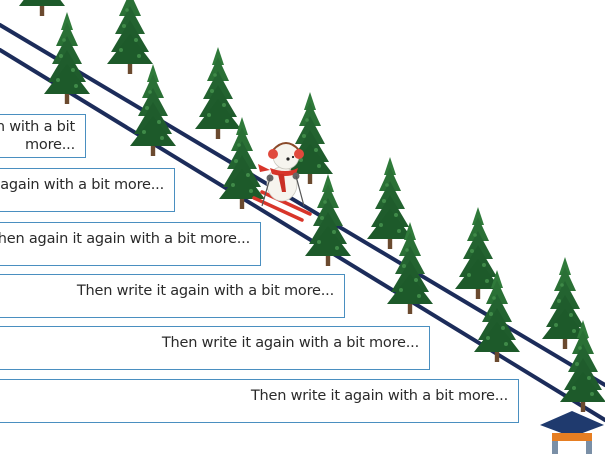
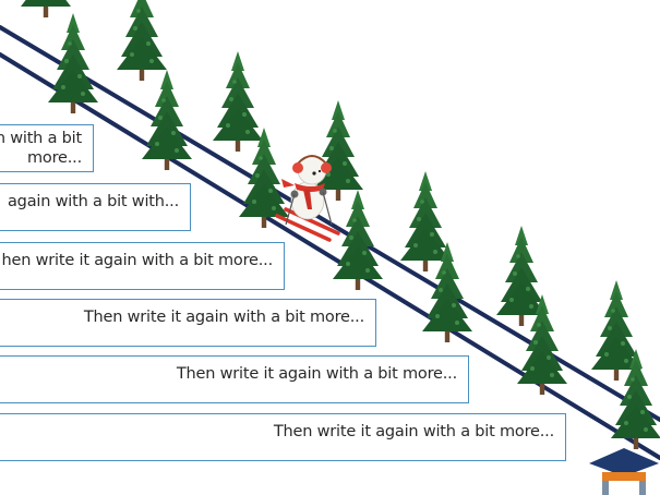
  n with a bit
  more...
- again with a bit more...
+ again with a bit with...
- hen again it again with a bit more...
+ hen write it again with a bit more...
  Then write it again with a bit more...
  Then write it again with a bit more...
  Then write it again with a bit more...
